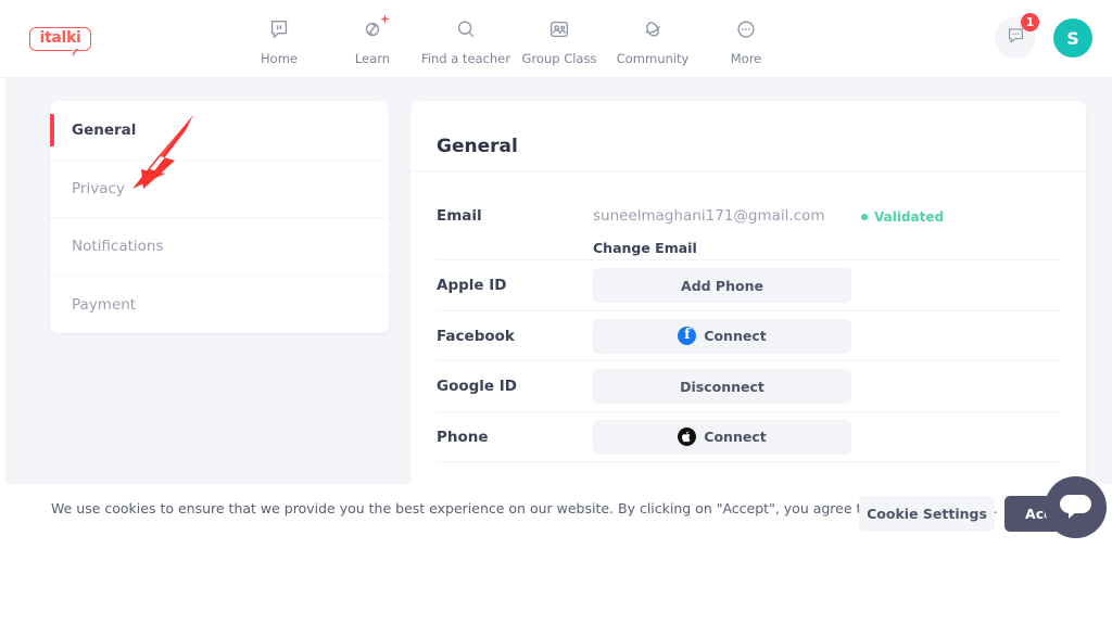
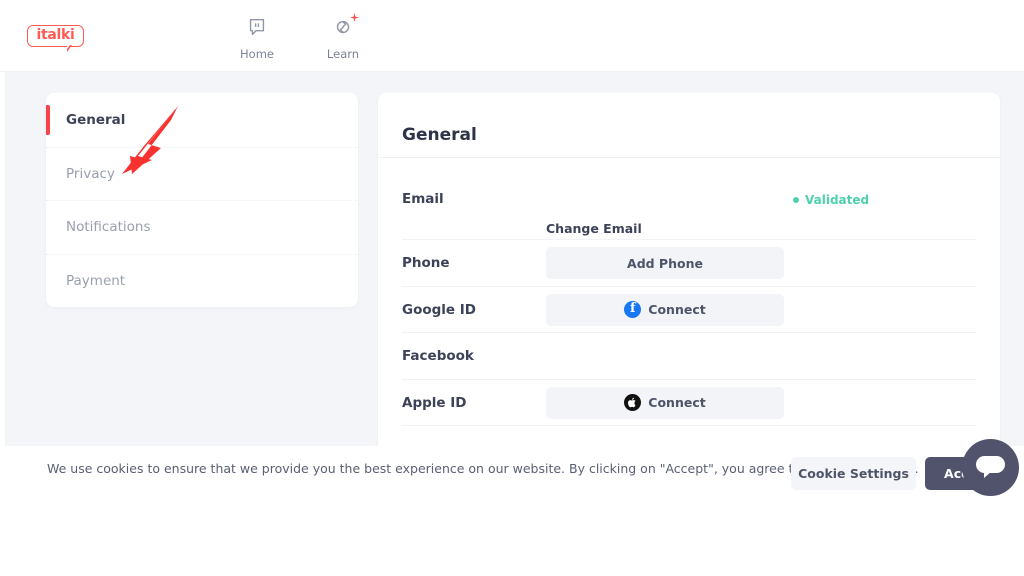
  italki
  Home
  Learn
- Find a teacher
- Group Class
- Community
- More
- 1
- S
  General
  Privacy
  Notifications
  Payment
  General
  Email
- suneelmaghani171@gmail.com
  Validated
  Change Email
- Apple ID
+ Phone
  Add Phone
- Facebook
+ Google ID
  f
  Connect
- Google ID
+ Facebook
- Disconnect
- Phone
+ Apple ID
  Connect
  We use cookies to ensure that we provide you the best experience on our website. By clicking on "Accept", you agree .
  Cookie Settings
